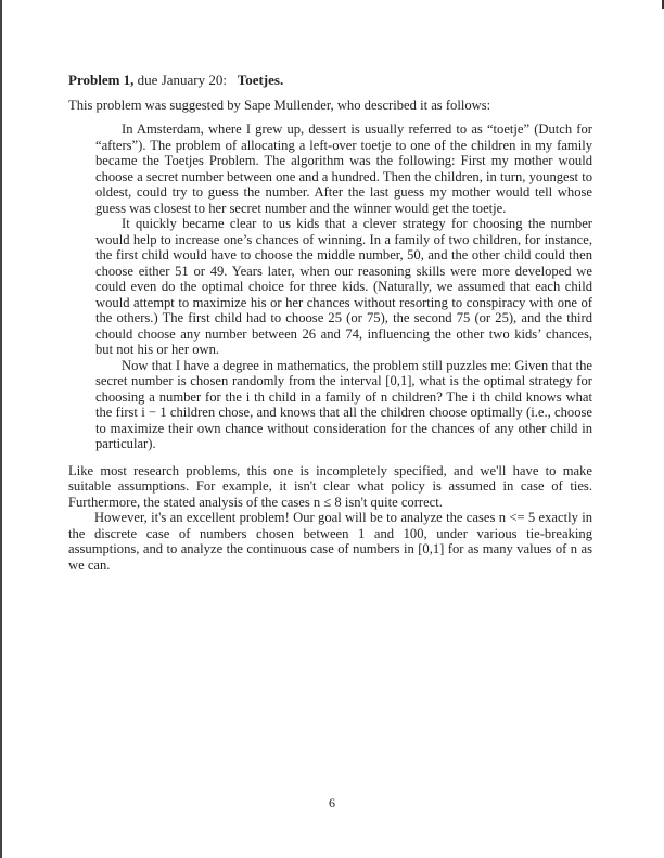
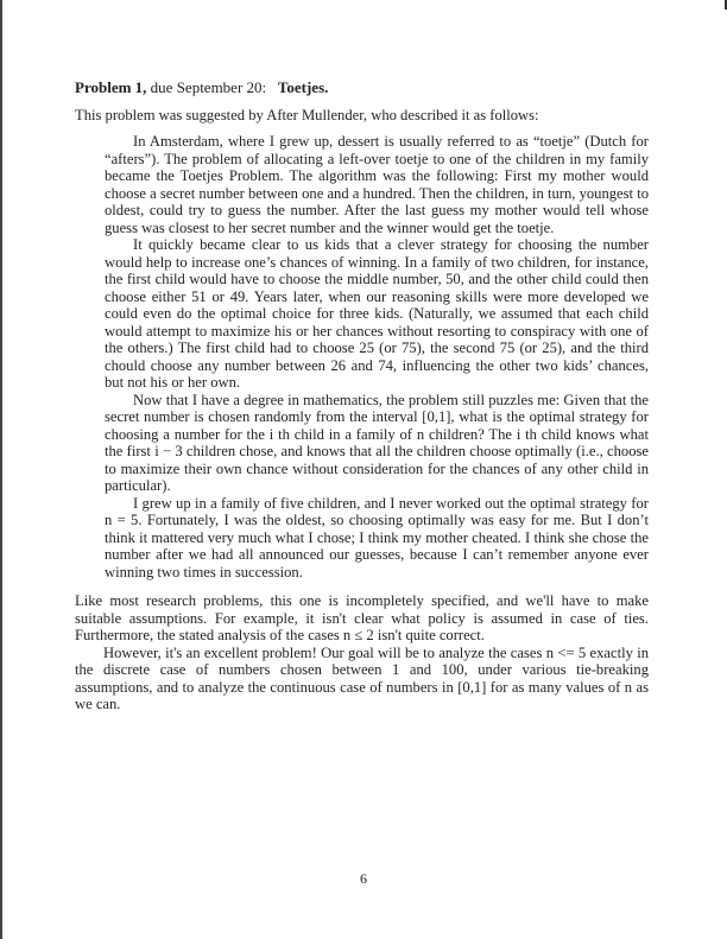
- Problem 1, due January 20: Toetjes.
+ Problem 1, due September 20: Toetjes.
- This problem was suggested by Sape Mullender, who described it as follows:
+ This problem was suggested by After Mullender, who described it as follows:
  In Amsterdam, where I grew up, dessert is usually referred to as “toetje” (Dutch for “afters”). The problem of allocating a left-over toetje to one of the children in my family became the Toetjes Problem. The algorithm was the following: First my mother would choose a secret number between one and a hundred. Then the children, in turn, youngest to oldest, could try to guess the number. After the last guess my mother would tell whose guess was closest to her secret number and the winner would get the toetje.
  It quickly became clear to us kids that a clever strategy for choosing the number would help to increase one’s chances of winning. In a family of two children, for instance, the first child would have to choose the middle number, 50, and the other child could then choose either 51 or 49. Years later, when our reasoning skills were more developed we could even do the optimal choice for three kids. (Naturally, we assumed that each child would attempt to maximize his or her chances without resorting to conspiracy with one of the others.) The first child had to choose 25 (or 75), the second 75 (or 25), and the third chould choose any number between 26 and 74, influencing the other two kids’ chances, but not his or her own.
- Now that I have a degree in mathematics, the problem still puzzles me: Given that the secret number is chosen randomly from the interval [0,1], what is the optimal strategy for choosing a number for the i th child in a family of n children? The i th child knows what the first i − 1 children chose, and knows that all the children choose optimally (i.e., choose to maximize their own chance without consideration for the chances of any other child in particular).
+ Now that I have a degree in mathematics, the problem still puzzles me: Given that the secret number is chosen randomly from the interval [0,1], what is the optimal strategy for choosing a number for the i th child in a family of n children? The i th child knows what the first i − 3 children chose, and knows that all the children choose optimally (i.e., choose to maximize their own chance without consideration for the chances of any other child in particular).
+ I grew up in a family of five children, and I never worked out the optimal strategy for n = 5. Fortunately, I was the oldest, so choosing optimally was easy for me. But I don’t think it mattered very much what I chose; I think my mother cheated. I think she chose the number after we had all announced our guesses, because I can’t remember anyone ever winning two times in succession.
- Like most research problems, this one is incompletely specified, and we'll have to make suitable assumptions. For example, it isn't clear what policy is assumed in case of ties. Furthermore, the stated analysis of the cases n ≤ 8 isn't quite correct.
+ Like most research problems, this one is incompletely specified, and we'll have to make suitable assumptions. For example, it isn't clear what policy is assumed in case of ties. Furthermore, the stated analysis of the cases n ≤ 2 isn't quite correct.
  However, it's an excellent problem! Our goal will be to analyze the cases n <= 5 exactly in the discrete case of numbers chosen between 1 and 100, under various tie-breaking assumptions, and to analyze the continuous case of numbers in [0,1] for as many values of n as we can.
  6
